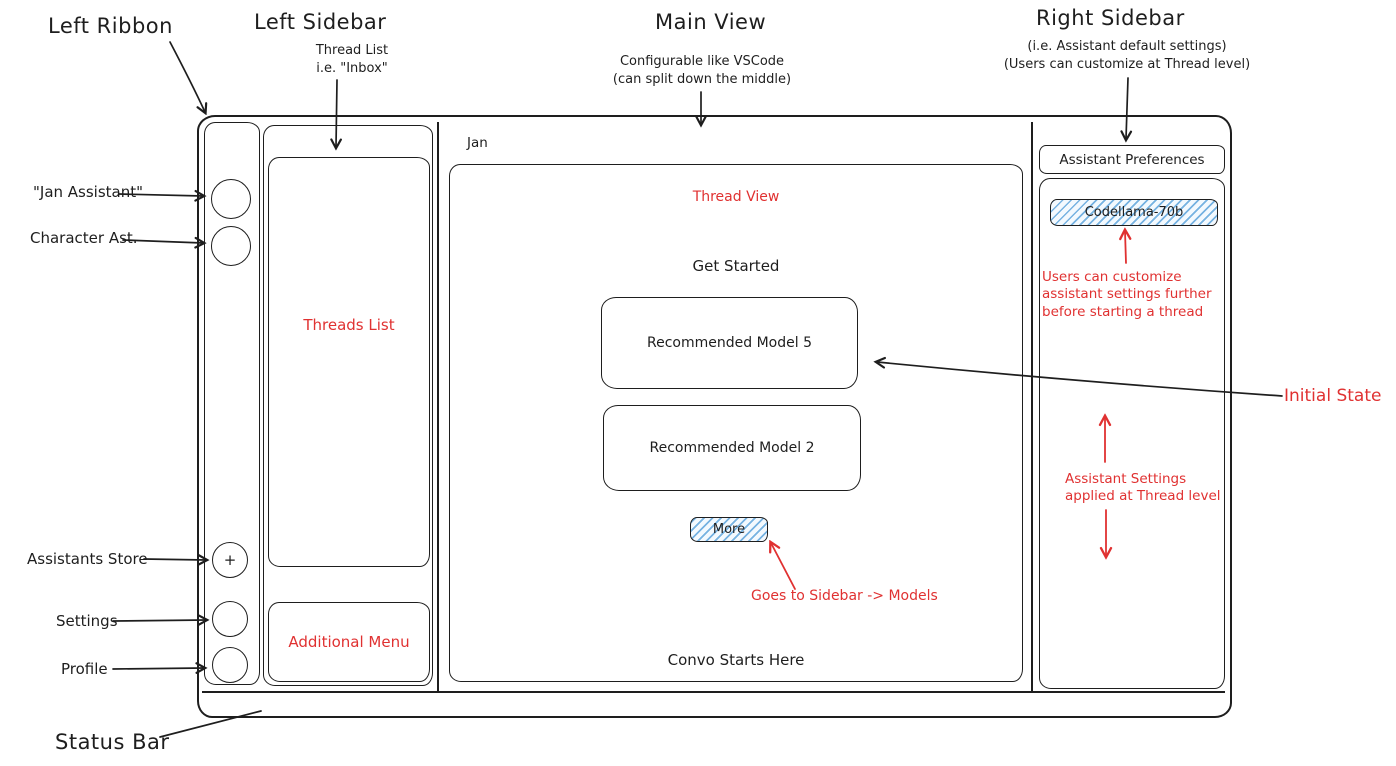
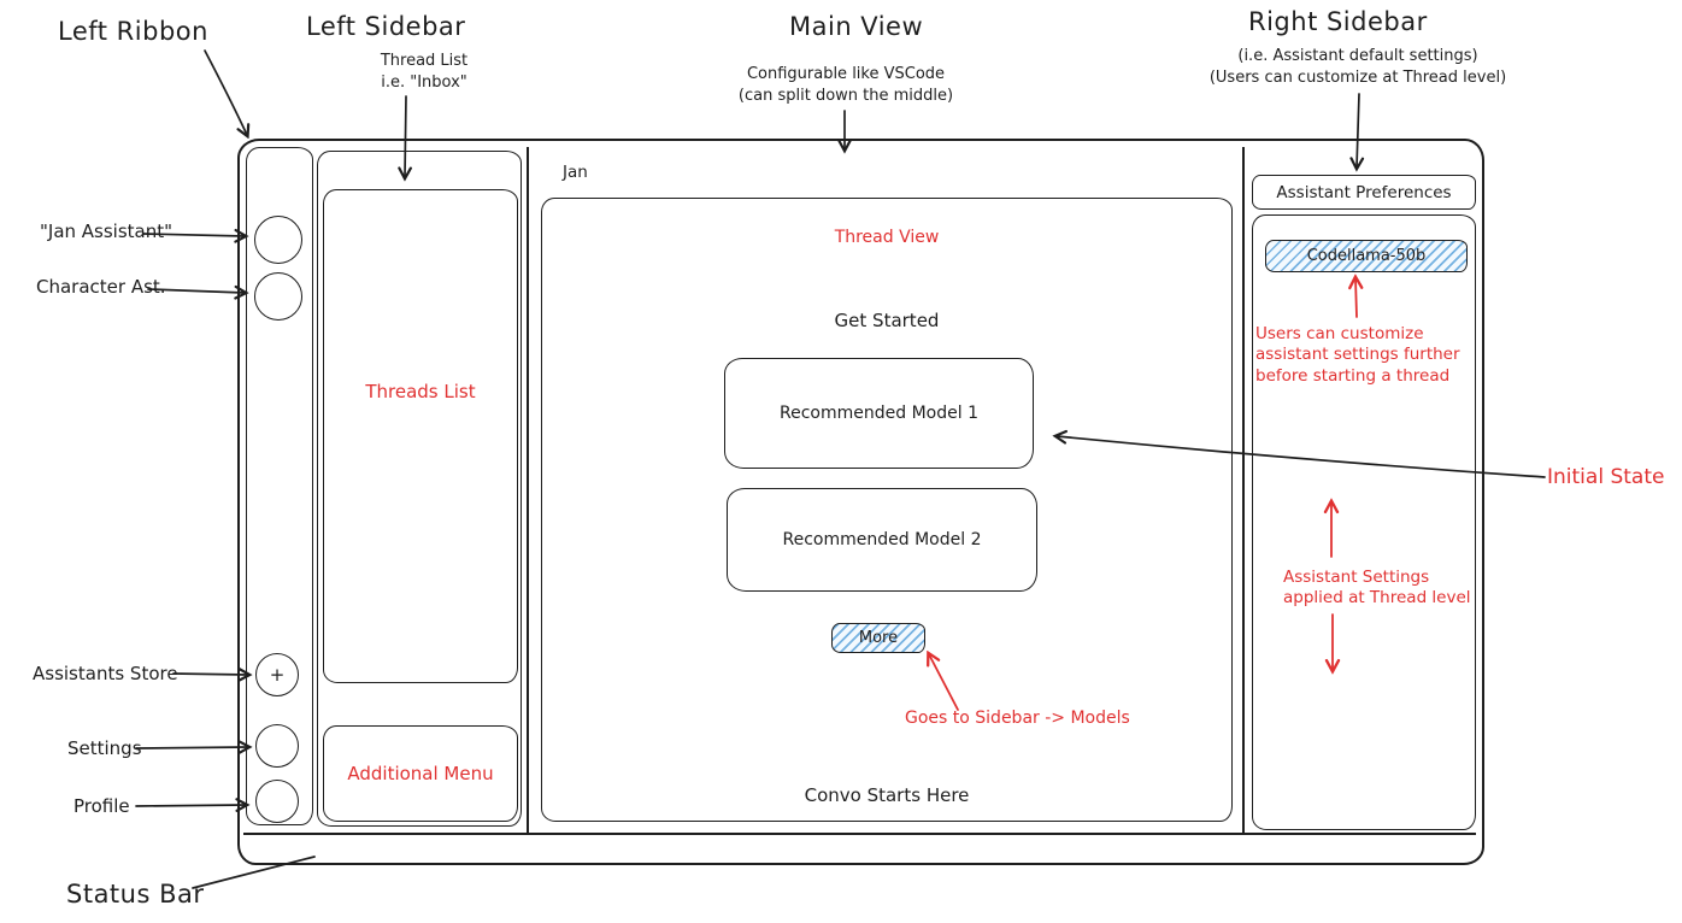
  Left Ribbon
  Left Sidebar
  Thread List
  i.e. "Inbox"
  Main View
  Configurable like VSCode
  (can split down the middle)
  Right Sidebar
  (i.e. Assistant default settings)
  (Users can customize at Thread level)
  "Jan Assistant"
  Character Ast.
  Assistants Store
  Setting
  Profile
  Status Bar
  Initial State
  +
  Threads List
  Additional Menu
  Jan
  Thread View
  Get Started
- Recommended Model 5
+ Recommended Model 1
  Recommended Model 2
  More
  Goes to Sidebar -> Models
  Convo Starts Here
  Assistant Preferences
- Codellama-70b
+ Codellama-50b
  Users can customize
  assistant settings further
  before starting a thread
  Assistant Settings
  applied at Thread level
